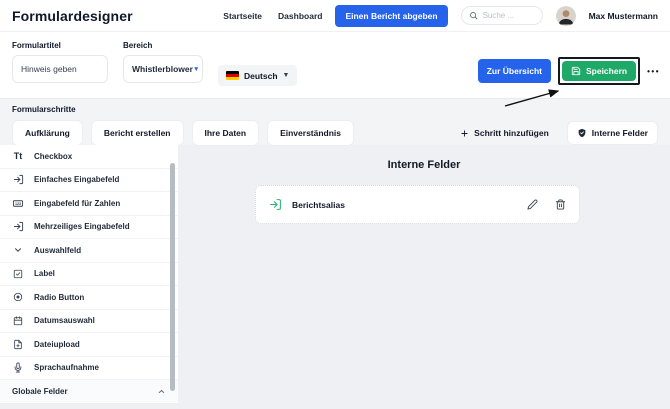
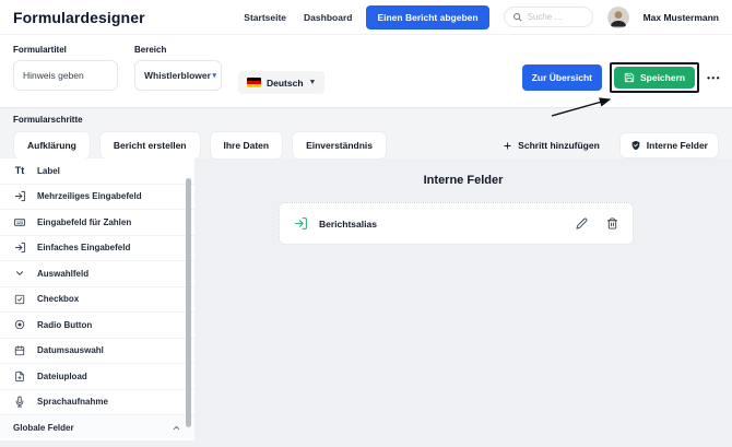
  Formulardesigner
  Startseite
  Dashboard
  Einen Bericht abgeben
  Suche ...
  Max Mustermann
  Formulartitel
  Hinweis geben
  Bereich
  Whistlerblower
  Deutsch
  Zur Übersicht
  Speichern
  •••
  Formularschritte
  Aufklärung
  Bericht erstellen
  Ihre Daten
  Einverständnis
  Schritt hinzufügen
  Interne Felder
  Tt
- Checkbox
+ Label
- Einfaches Eingabefeld
+ Mehrzeiliges Eingabefeld
  Eingabefeld für Zahlen
- Mehrzeiliges Eingabefeld
+ Einfaches Eingabefeld
  Auswahlfeld
- Label
+ Checkbox
  Radio Button
  Datumsauswahl
  Dateiupload
  Sprachaufnahme
  Globale Felder
  Interne Felder
  Berichtsalias
